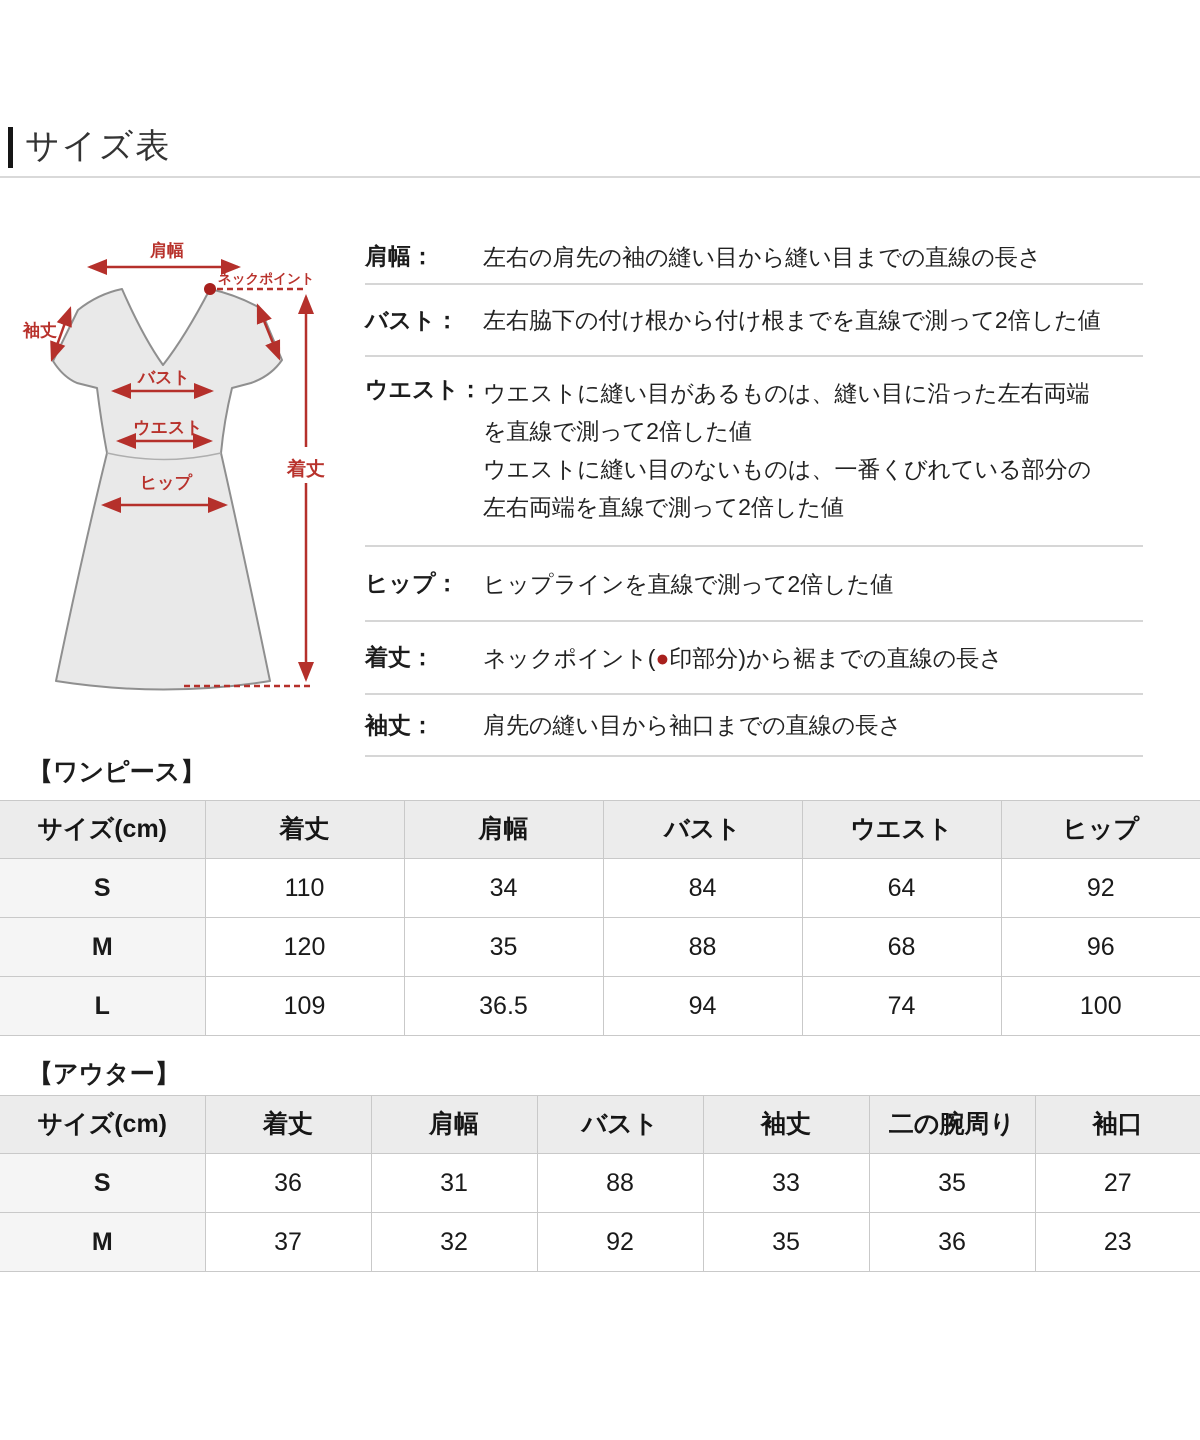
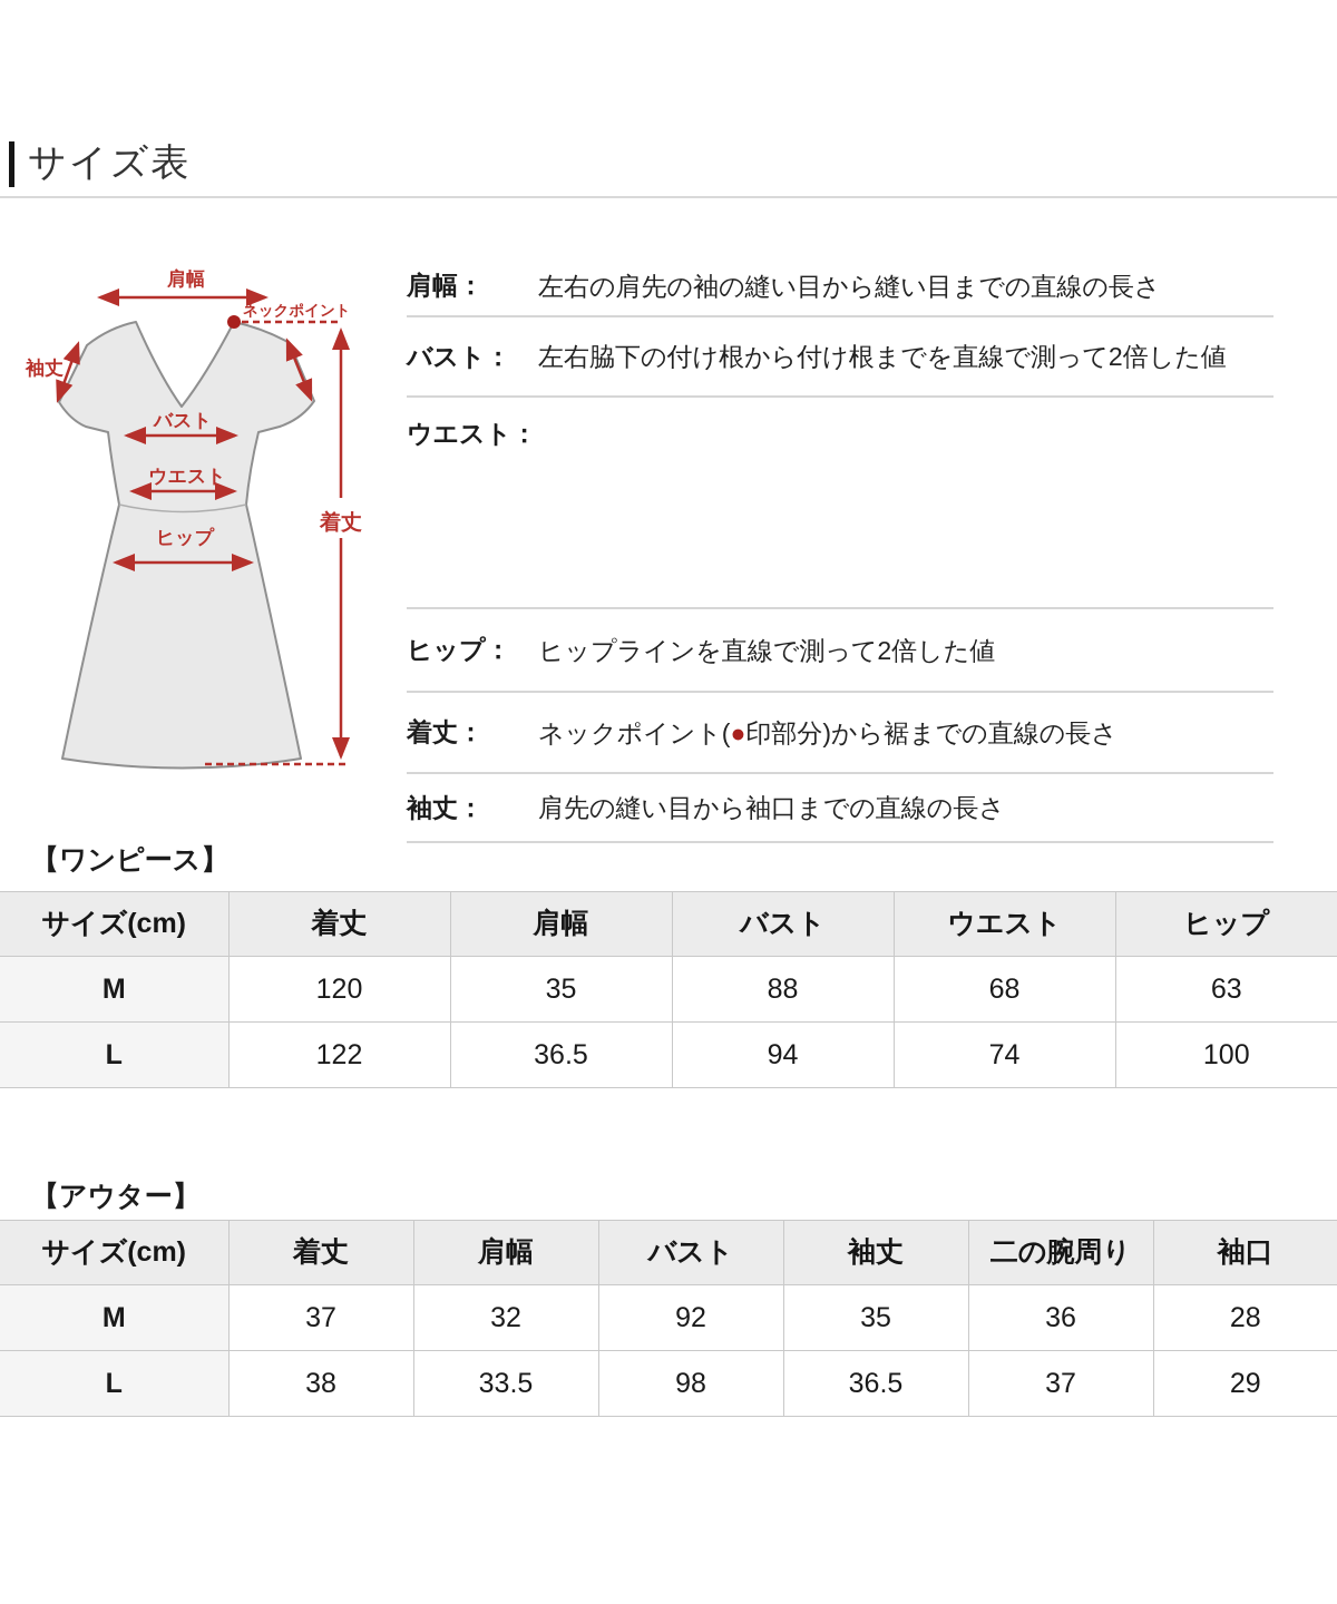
  サイズ表
  肩幅
  ネックポイント
  袖丈
  バスト
  ウエスト
  ヒップ
  着丈
  肩幅：
  左右の肩先の袖の縫い目から縫い目までの直線の長さ
  バスト：
  左右脇下の付け根から付け根までを直線で測って2倍した値
  ウエスト：
- ウエストに縫い目があるものは、縫い目に沿った左右両端
- を直線で測って2倍した値
- ウエストに縫い目のないものは、一番くびれている部分の
- 左右両端を直線で測って2倍した値
  ヒップ：
  ヒップラインを直線で測って2倍した値
  着丈：
  ネックポイント(●印部分)から裾までの直線の長さ
  袖丈：
  肩先の縫い目から袖口までの直線の長さ
  【ワンピース】
  サイズ(cm)	着丈	肩幅	バスト	ウエスト	ヒップ
- S	110	34	84	64	92
- M	120	35	88	68	96
+ M	120	35	88	68	63
- L	109	36.5	94	74	100
+ L	122	36.5	94	74	100
  【アウター】
  サイズ(cm)	着丈	肩幅	バスト	袖丈	二の腕周り	袖口
- S	36	31	88	33	35	27
- M	37	32	92	35	36	23
+ M	37	32	92	35	36	28
+ L	38	33.5	98	36.5	37	29
